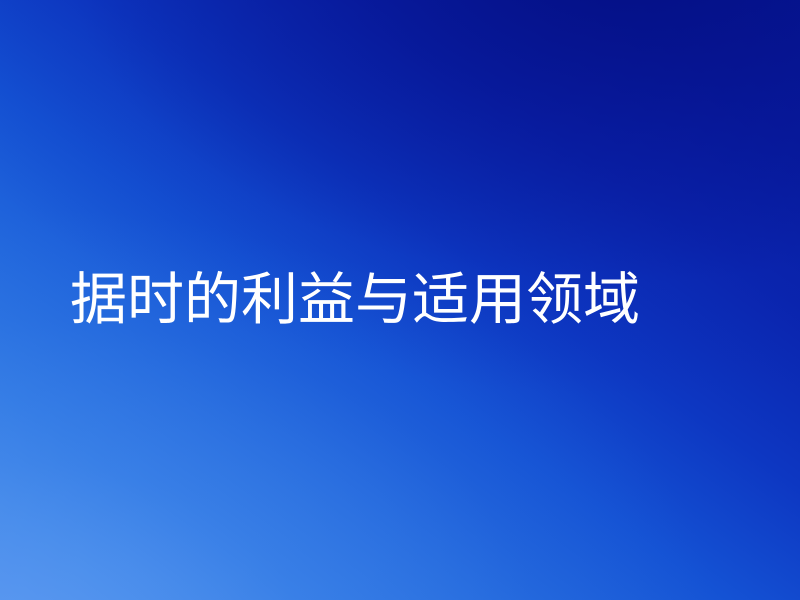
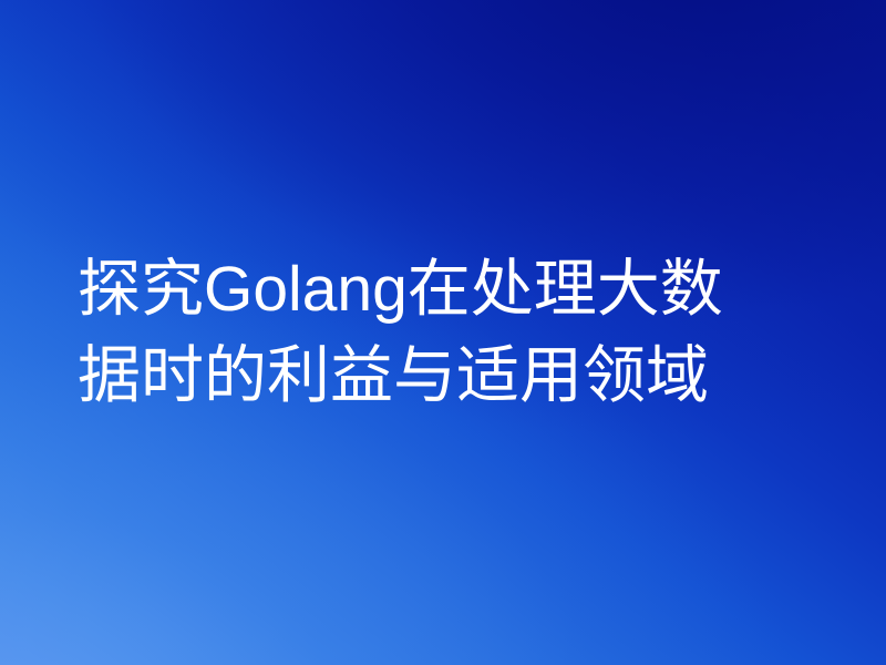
+ 探究Golang在处理大数
  据时的利益与适用领域
